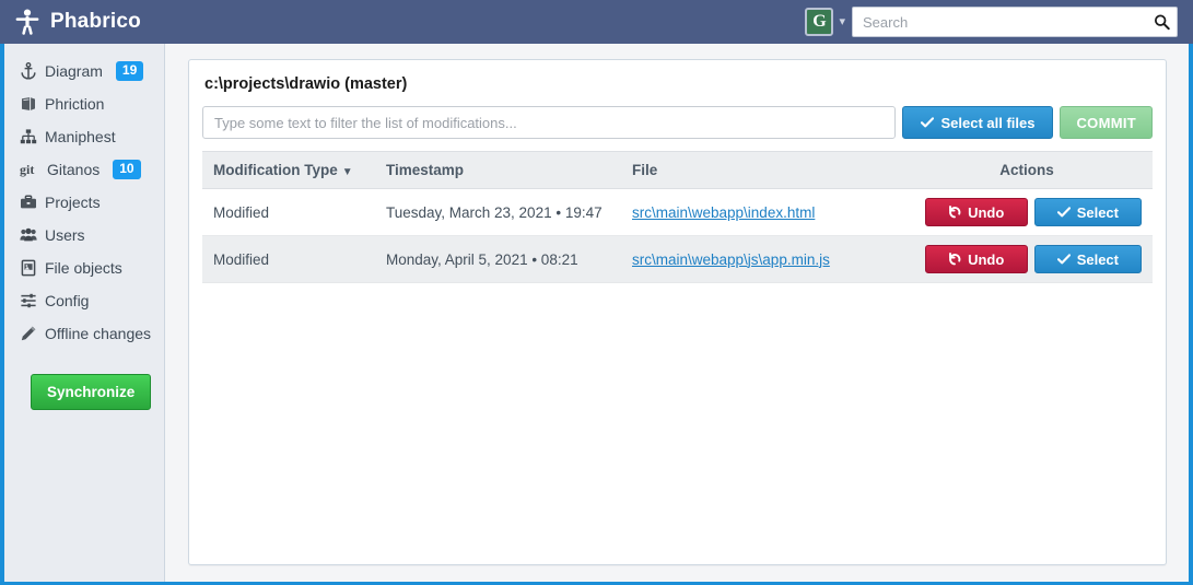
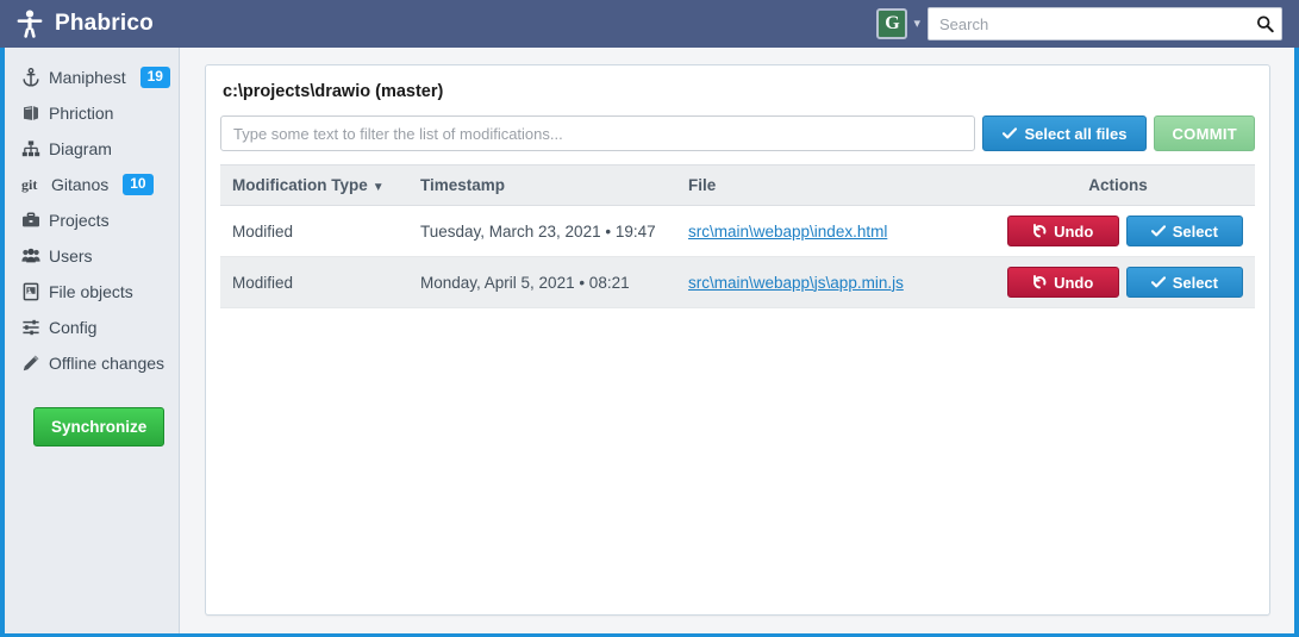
  Phabrico
  G
  ▾
  Search
- Diagram
+ Maniphest
  19
  Phriction
- Maniphest
+ Diagram
  git
  Gitanos
  10
  Projects
  Users
  File objects
  Config
  Offline changes
  Synchronize
  c:\projects\drawio (master)
  Type some text to filter the list of modifications...
  Select all files
  COMMIT
  Modification Type ▼	Timestamp	File	Actions
  Modified	Tuesday, March 23, 2021 • 19:47	src\main\webapp\index.html	Undo Select
  Modified	Monday, April 5, 2021 • 08:21	src\main\webapp\js\app.min.js	Undo Select
